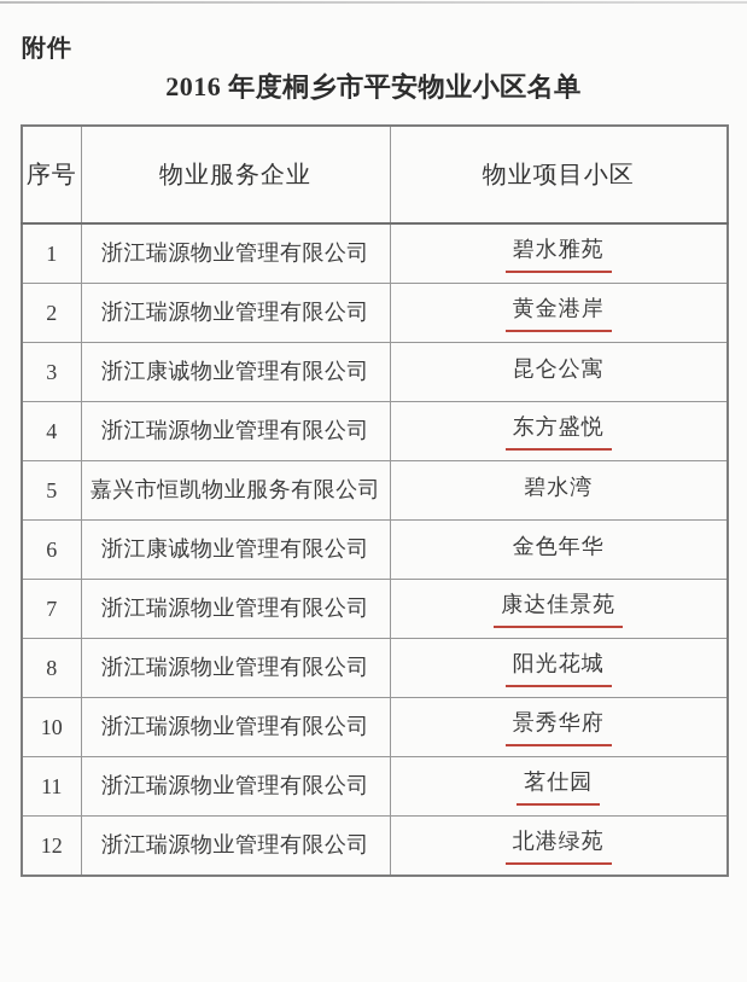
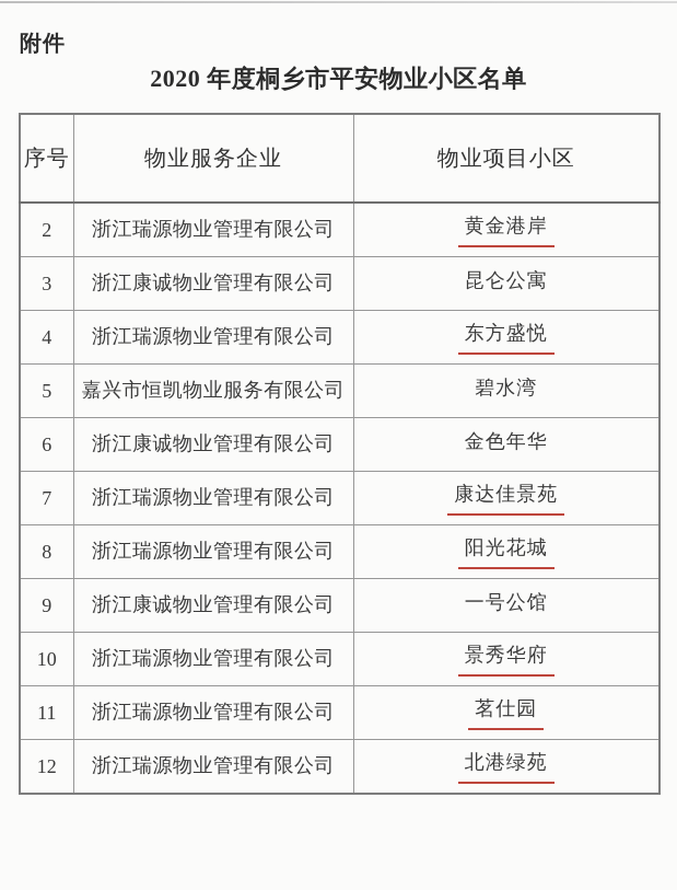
  附件
- 2016 年度桐乡市平安物业小区名单
+ 2020 年度桐乡市平安物业小区名单
  序号	物业服务企业	物业项目小区
- 1	浙江瑞源物业管理有限公司	碧水雅苑
  2	浙江瑞源物业管理有限公司	黄金港岸
  3	浙江康诚物业管理有限公司	昆仑公寓
  4	浙江瑞源物业管理有限公司	东方盛悦
  5	嘉兴市恒凯物业服务有限公司	碧水湾
  6	浙江康诚物业管理有限公司	金色年华
  7	浙江瑞源物业管理有限公司	康达佳景苑
  8	浙江瑞源物业管理有限公司	阳光花城
+ 9	浙江康诚物业管理有限公司	一号公馆
  10	浙江瑞源物业管理有限公司	景秀华府
  11	浙江瑞源物业管理有限公司	茗仕园
  12	浙江瑞源物业管理有限公司	北港绿苑
